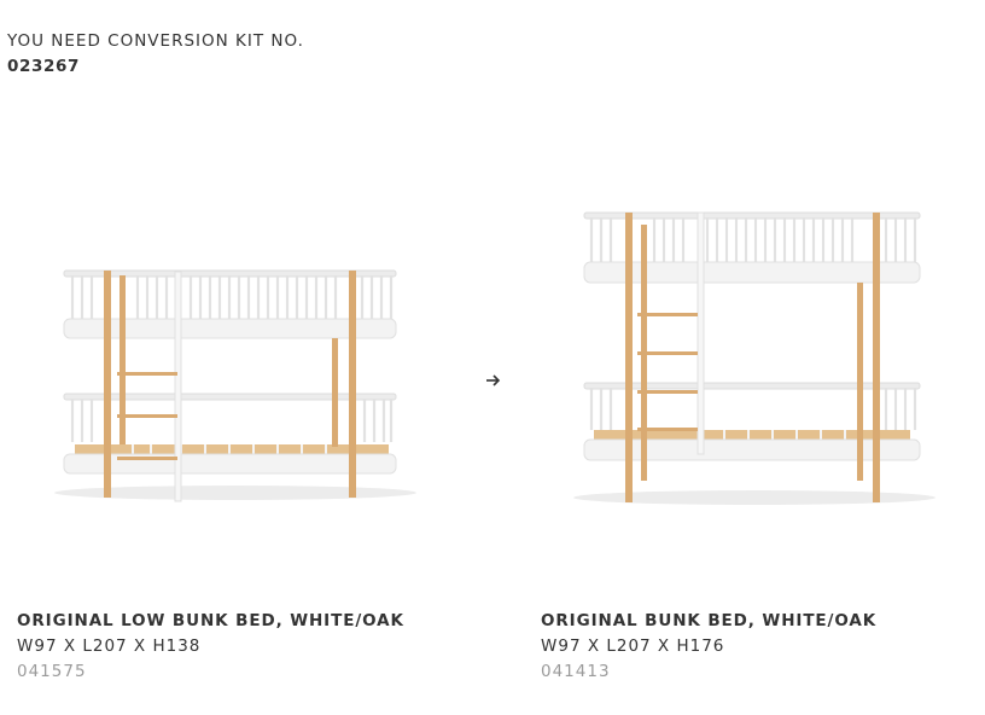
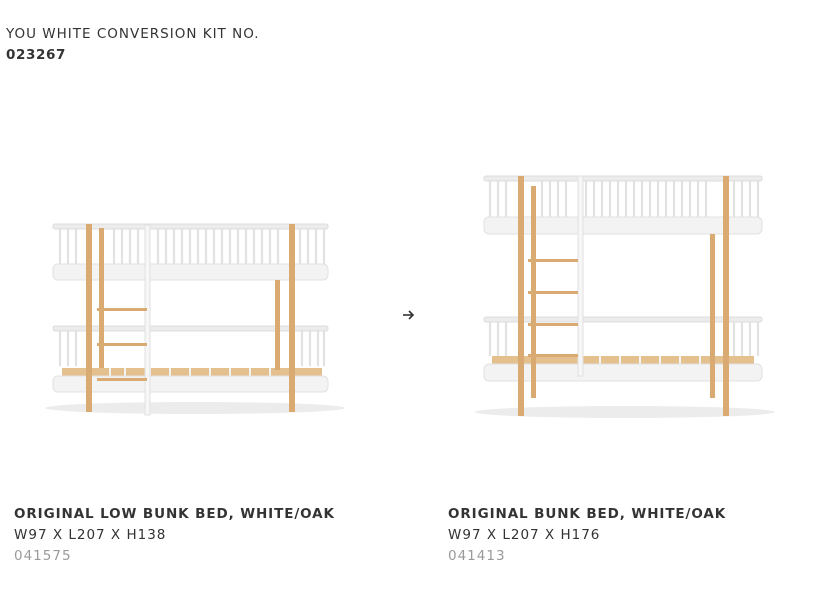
- YOU NEED CONVERSION KIT NO.
+ YOU WHITE CONVERSION KIT NO.
  023267
  ORIGINAL LOW BUNK BED, WHITE/OAK
  W97 X L207 X H138
  041575
  ORIGINAL BUNK BED, WHITE/OAK
  W97 X L207 X H176
  041413
